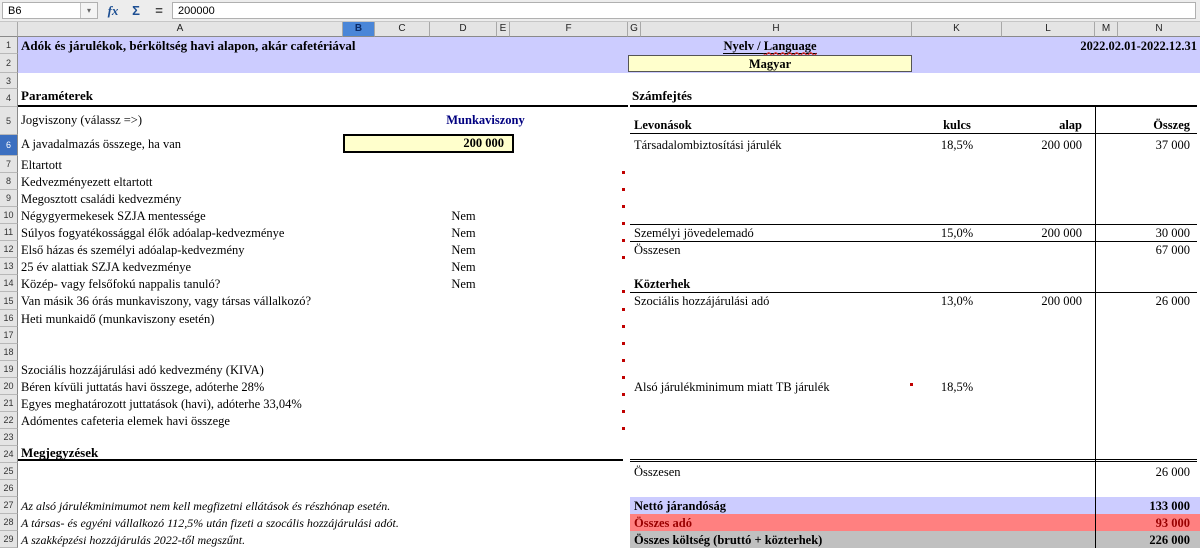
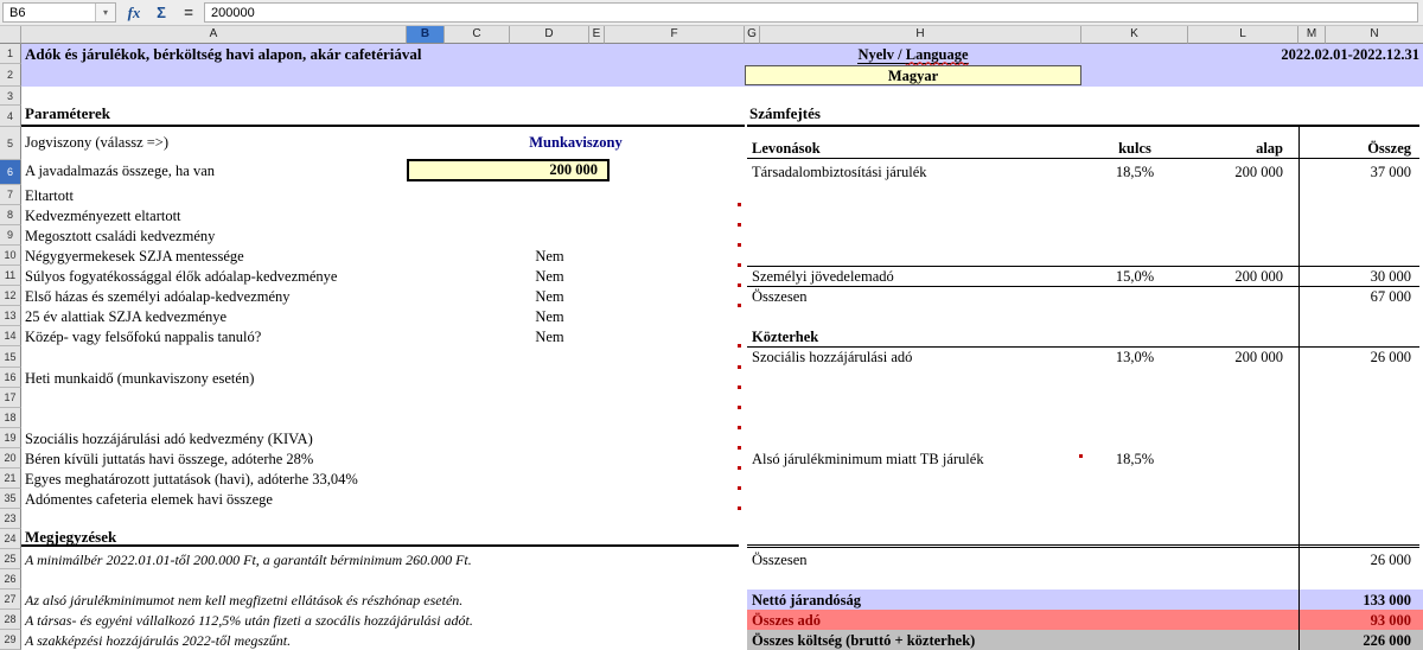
  B6
  ▾
  fx
  Σ
  =
  200000
  A
  B
  C
  D
  E
  F
  G
  H
  K
  L
  M
  N
  Adók és járulékok, bérköltség havi alapon, akár cafetériával
  Nyelv / Language
  2022.02.01-2022.12.31
  Magyar
  Paraméterek
  Számfejtés
  Jogviszony (válassz =>)
  Munkaviszony
  A javadalmazás összege, ha van
  200 000
  Levonások
  kulcs
  alap
  Összeg
  Társadalombiztosítási járulék
  18,5%
  200 000
  37 000
  Személyi jövedelemadó
  15,0%
  200 000
  30 000
  Összesen
  67 000
  Közterhek
  Szociális hozzájárulási adó
  13,0%
  200 000
  26 000
  Alsó járulékminimum miatt TB járulék
  18,5%
  Összesen
  26 000
  Megjegyzések
  Nettó járandóság
  133 000
  Összes adó
  93 000
  Összes költség (bruttó + közterhek)
  226 000
  1
  2
  3
  4
  5
  6
  7
  8
  9
  10
  11
  12
  13
  14
  15
  16
  17
  18
  19
  20
  21
- 22
+ 35
  23
  24
  25
  26
  27
  28
  29
  Eltartott
  Kedvezményezett eltartott
  Megosztott családi kedvezmény
  Négygyermekesek SZJA mentessége
  Nem
  Súlyos fogyatékossággal élők adóalap-kedvezménye
  Nem
  Első házas és személyi adóalap-kedvezmény
  Nem
  25 év alattiak SZJA kedvezménye
  Nem
  Közép- vagy felsőfokú nappalis tanuló?
  Nem
- Van másik 36 órás munkaviszony, vagy társas vállalkozó?
  Heti munkaidő (munkaviszony esetén)
  Szociális hozzájárulási adó kedvezmény (KIVA)
  Béren kívüli juttatás havi összege, adóterhe 28%
  Egyes meghatározott juttatások (havi), adóterhe 33,04%
  Adómentes cafeteria elemek havi összege
+ A minimálbér 2022.01.01-től 200.000 Ft, a garantált bérminimum 260.000 Ft.
  Az alsó járulékminimumot nem kell megfizetni ellátások és részhónap esetén.
  A társas- és egyéni vállalkozó 112,5% után fizeti a szocális hozzájárulási adót.
  A szakképzési hozzájárulás 2022-től megszűnt.
